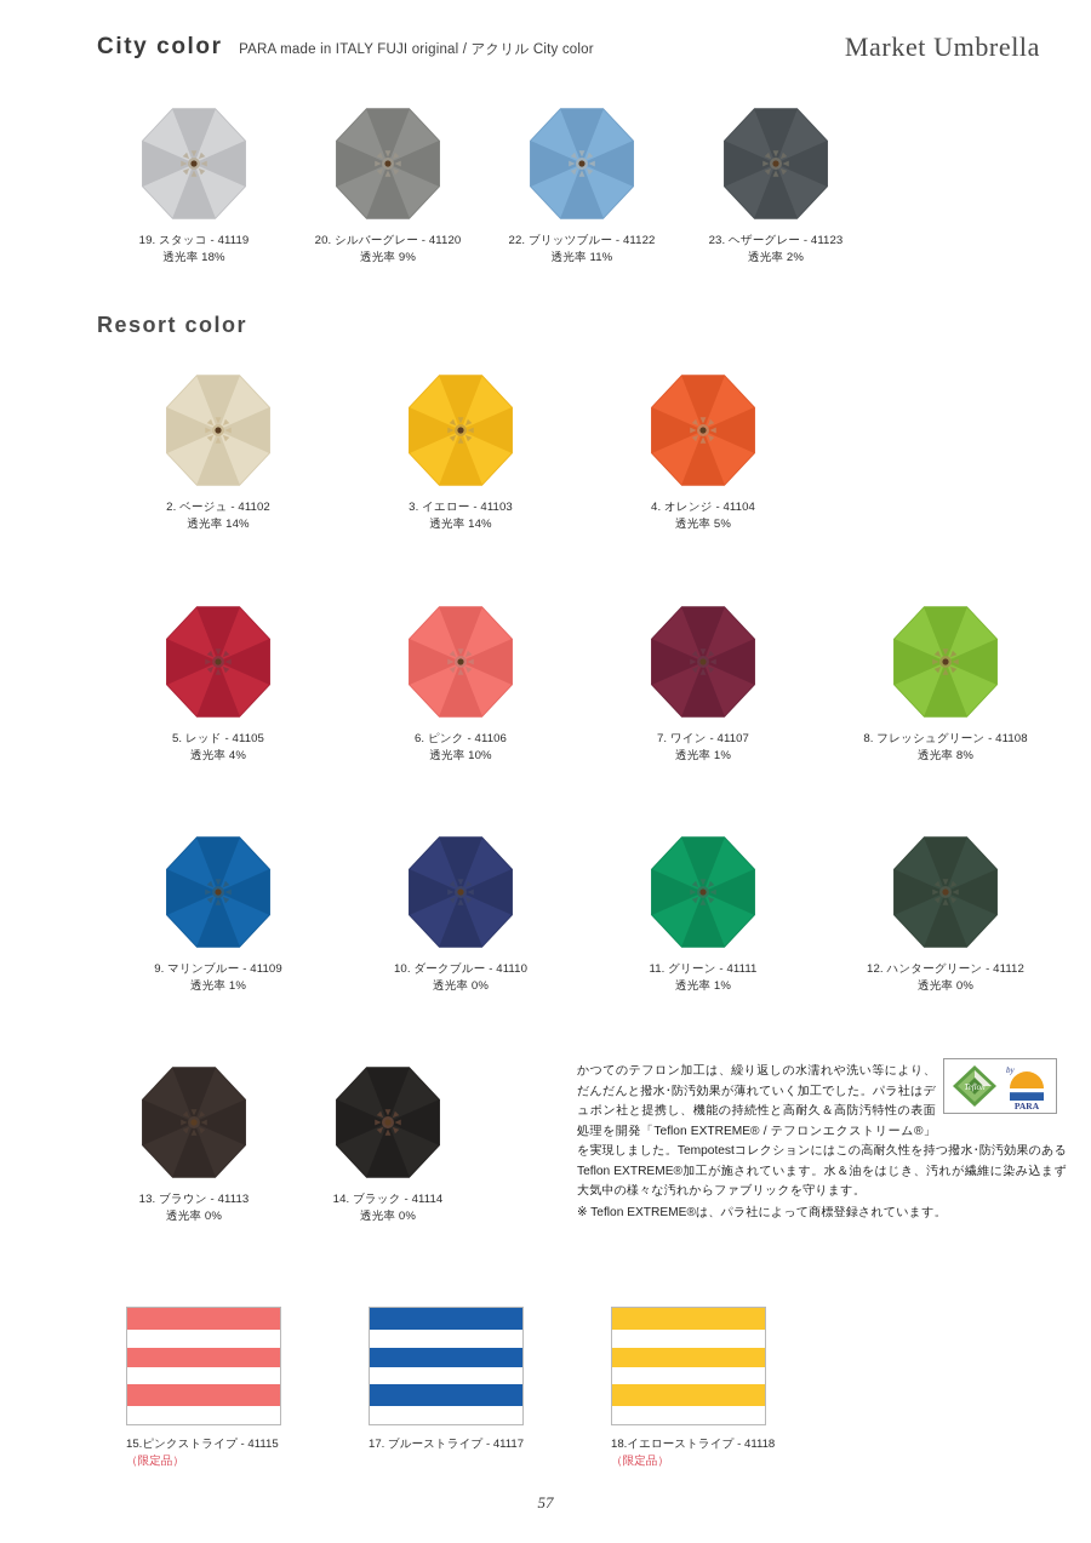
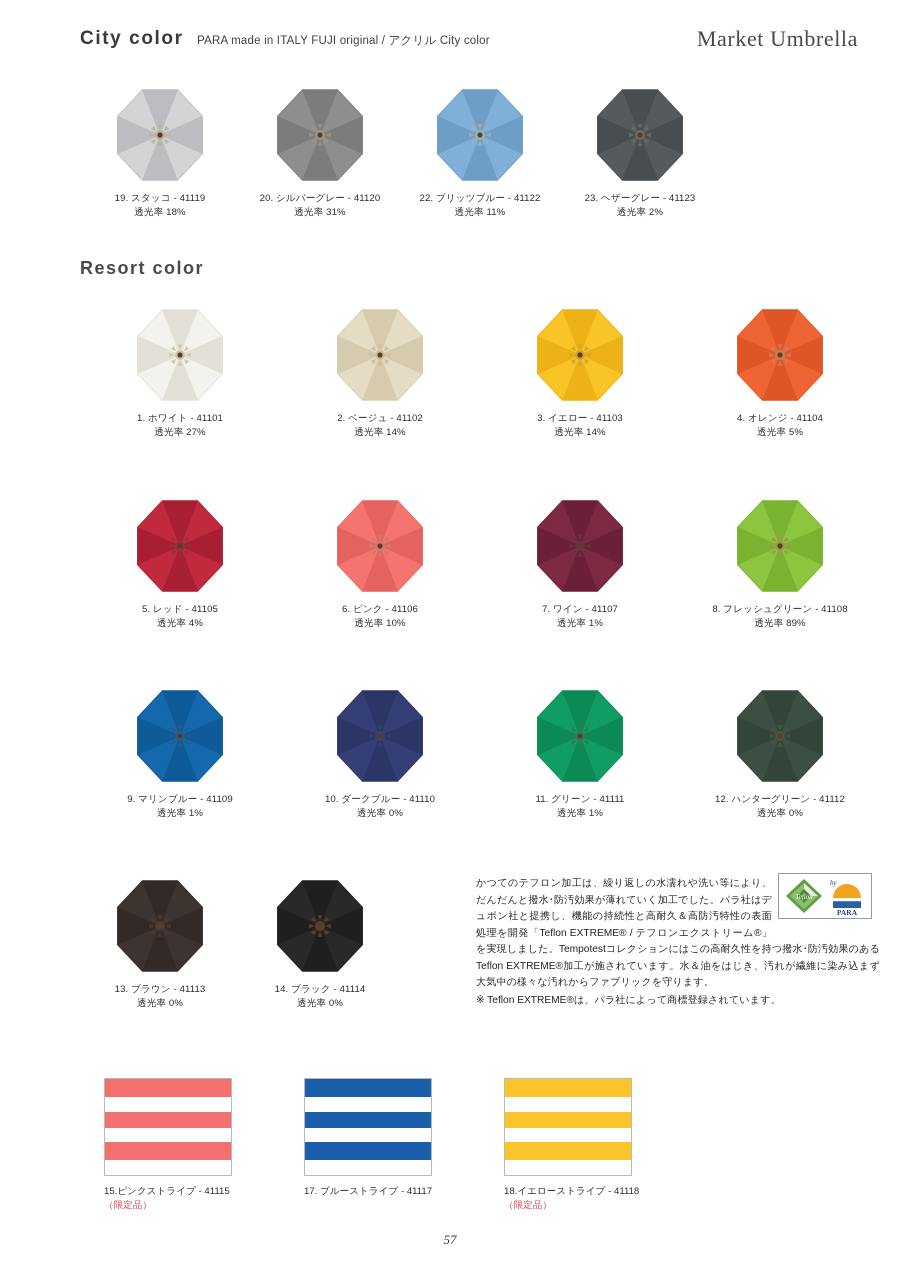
  City color PARA made in ITALY FUJI original / アクリル City color
  Market Umbrella
  19. スタッコ - 41119
  透光率 18%
  20. シルバーグレー - 41120
- 透光率 9%
+ 透光率 31%
  22. ブリッツブルー - 41122
  透光率 11%
  23. ヘザーグレー - 41123
  透光率 2%
  Resort color
+ 1. ホワイト - 41101
+ 透光率 27%
  2. ベージュ - 41102
  透光率 14%
  3. イエロー - 41103
  透光率 14%
  4. オレンジ - 41104
  透光率 5%
  5. レッド - 41105
  透光率 4%
  6. ピンク - 41106
  透光率 10%
  7. ワイン - 41107
  透光率 1%
  8. フレッシュグリーン - 41108
- 透光率 8%
+ 透光率 89%
  9. マリンブルー - 41109
  透光率 1%
  10. ダークブルー - 41110
  透光率 0%
  11. グリーン - 41111
  透光率 1%
  12. ハンターグリーン - 41112
  透光率 0%
  13. ブラウン - 41113
  透光率 0%
  14. ブラック - 41114
  透光率 0%
  Teflon
  by
  PARA
  かつてのテフロン加工は、繰り返しの水濡れや洗い等により、だんだんと撥水･防汚効果が薄れていく加工でした。パラ社はデュポン社と提携し、機能の持続性と高耐久＆高防汚特性の表面処理を開発「Teflon EXTREME® / テフロンエクストリーム®」を実現しました。Tempotestコレクションにはこの高耐久性を持つ撥水･防汚効果のあるTeflon EXTREME®加工が施されています。水＆油をはじき、汚れが繊維に染み込まず大気中の様々な汚れからファブリックを守ります。
  ※ Teflon EXTREME®は、パラ社によって商標登録されています。
  15.ピンクストライプ - 41115
  （限定品）
  17. ブルーストライプ - 41117
  18.イエローストライプ - 41118
  （限定品）
  57
